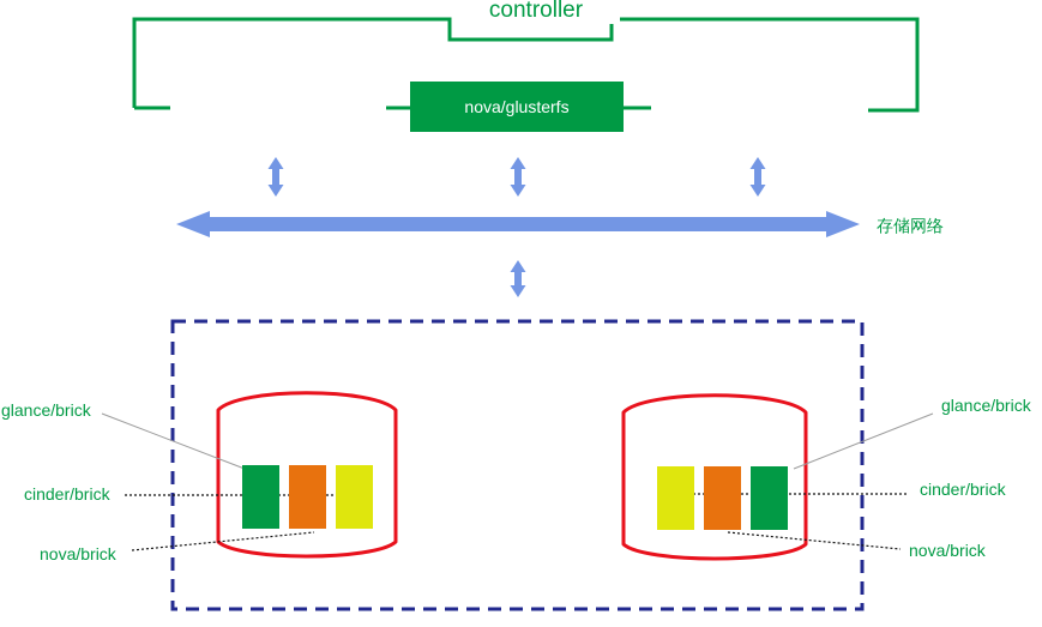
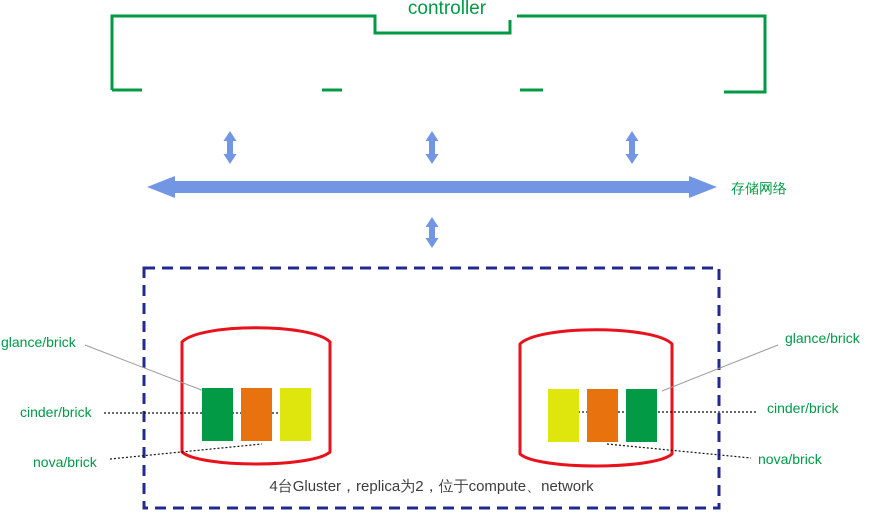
  controller
- nova/glusterfs
  存储网络
  glance/brick
  cinder/brick
  nova/brick
  glance/brick
  cinder/brick
  nova/brick
+ 4台Gluster，replica为2，位于compute、network
